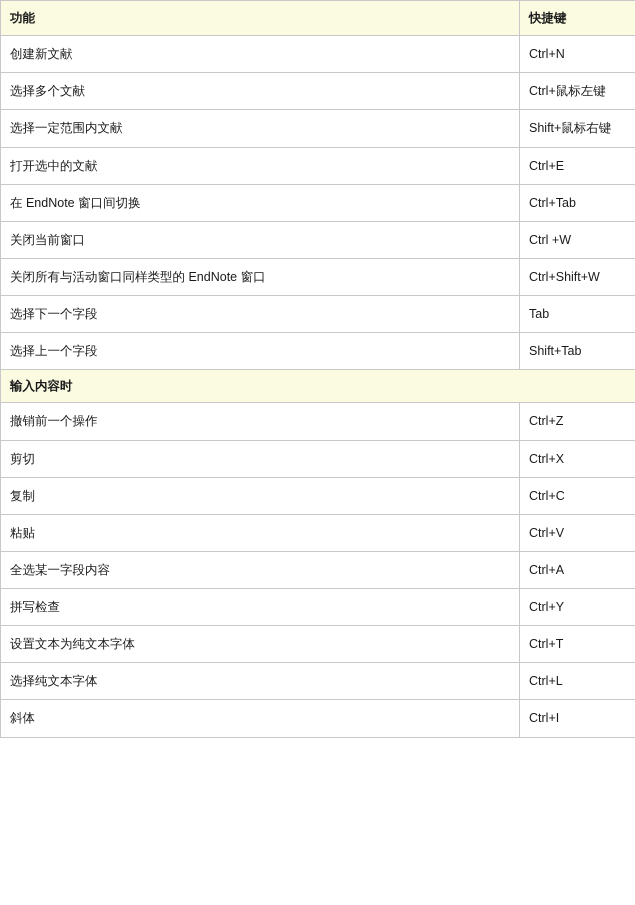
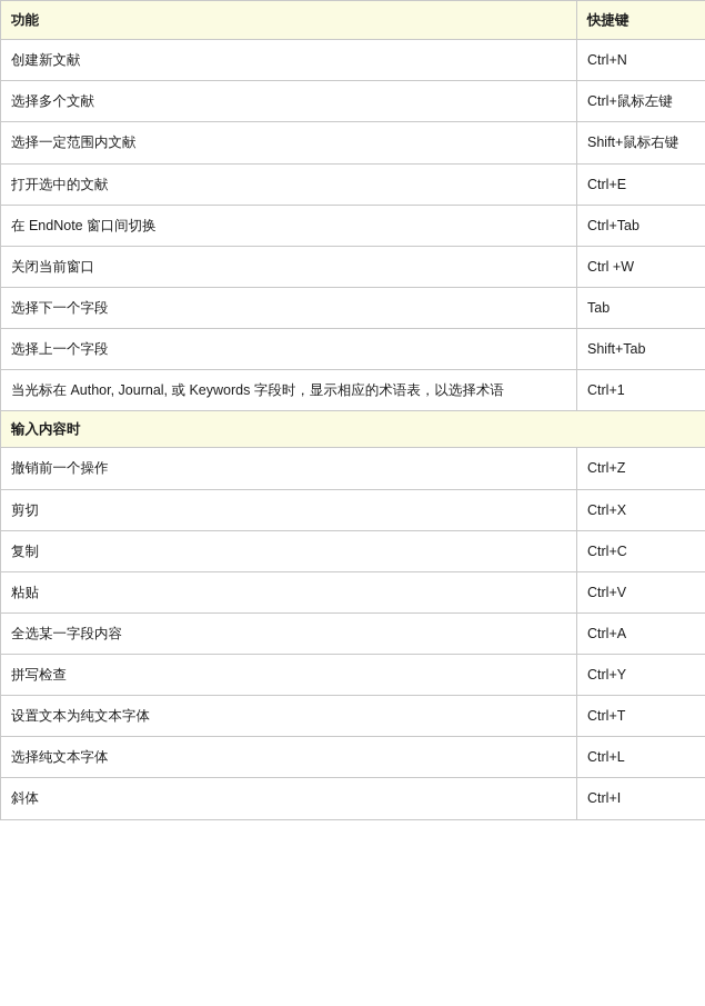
  功能	快捷键
  创建新文献	Ctrl+N
  选择多个文献	Ctrl+鼠标左键
  选择一定范围内文献	Shift+鼠标右键
  打开选中的文献	Ctrl+E
  在 EndNote 窗口间切换	Ctrl+Tab
  关闭当前窗口	Ctrl +W
- 关闭所有与活动窗口同样类型的 EndNote 窗口	Ctrl+Shift+W
  选择下一个字段	Tab
  选择上一个字段	Shift+Tab
+ 当光标在 Author, Journal, 或 Keywords 字段时，显示相应的术语表，以选择术语	Ctrl+1
  输入内容时
  撤销前一个操作	Ctrl+Z
  剪切	Ctrl+X
  复制	Ctrl+C
  粘贴	Ctrl+V
  全选某一字段内容	Ctrl+A
  拼写检查	Ctrl+Y
  设置文本为纯文本字体	Ctrl+T
  选择纯文本字体	Ctrl+L
  斜体	Ctrl+I
